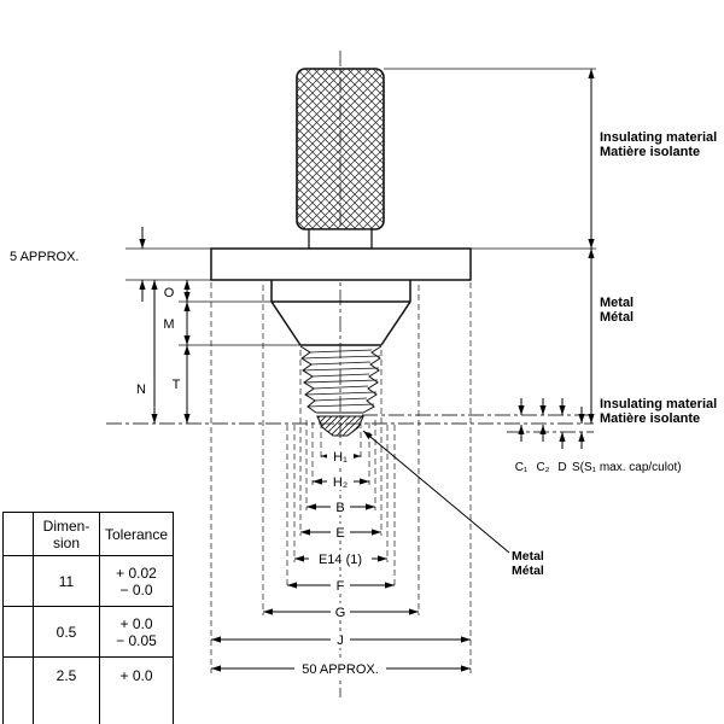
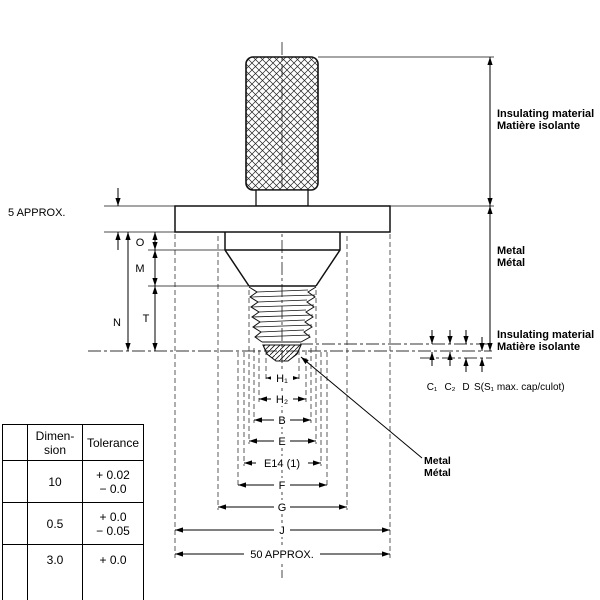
  5 APPROX.
  O
  M
  N
  T
  H₁
  H₂
  B
  E
  E14 (1)
  F
  G
  J
  50 APPROX.
  C₁
  C₂
  D
  S(S₁ max. cap/culot)
  Insulating material
  Matière isolante
  Metal
  Métal
  Insulating material
  Matière isolante
  Metal
  Métal
  	Dimen- sion	Tolerance
- 	11	+ 0.02 − 0.0
+ 	10	+ 0.02 − 0.0
  	0.5	+ 0.0 − 0.05
- 	2.5	+ 0.0
+ 	3.0	+ 0.0
